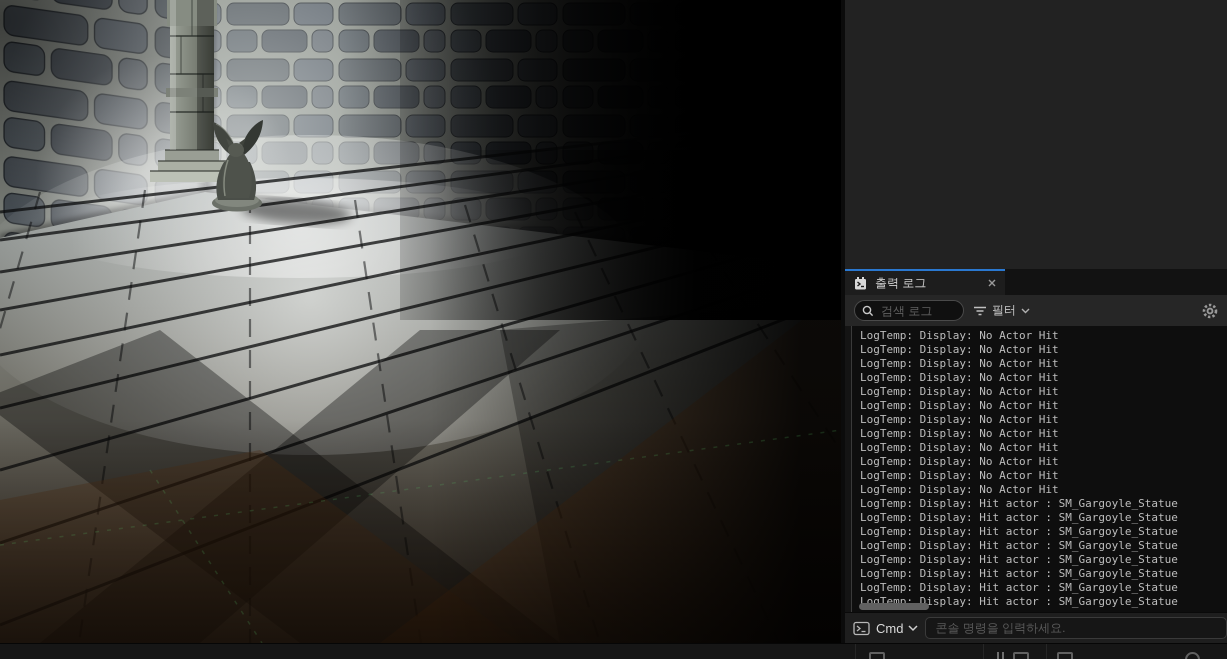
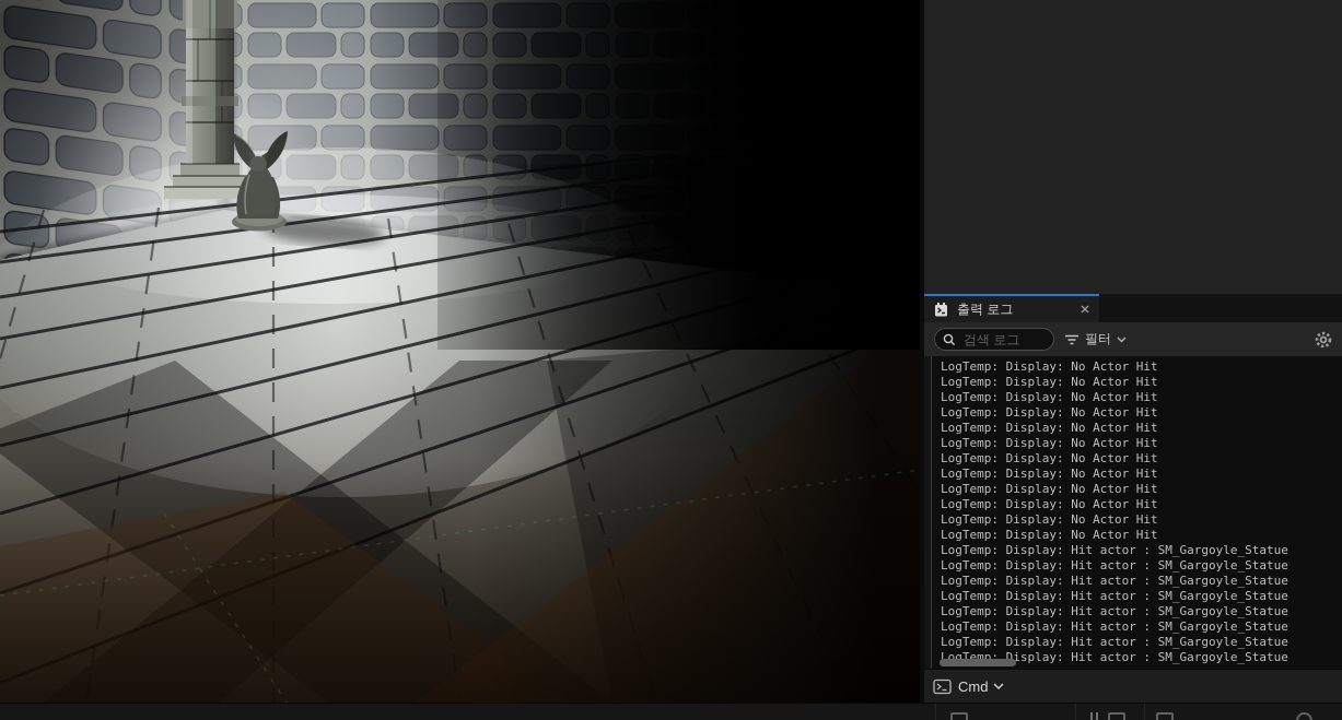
  출력 로그
  검색 로그
  필터
  LogTemp: Display: No Actor Hit
  LogTemp: Display: No Actor Hit
  LogTemp: Display: No Actor Hit
  LogTemp: Display: No Actor Hit
  LogTemp: Display: No Actor Hit
  LogTemp: Display: No Actor Hit
  LogTemp: Display: No Actor Hit
  LogTemp: Display: No Actor Hit
  LogTemp: Display: No Actor Hit
  LogTemp: Display: No Actor Hit
  LogTemp: Display: No Actor Hit
  LogTemp: Display: No Actor Hit
  LogTemp: Display: Hit actor : SM_Gargoyle_Statue
  LogTemp: Display: Hit actor : SM_Gargoyle_Statue
  LogTemp: Display: Hit actor : SM_Gargoyle_Statue
  LogTemp: Display: Hit actor : SM_Gargoyle_Statue
  LogTemp: Display: Hit actor : SM_Gargoyle_Statue
  LogTemp: Display: Hit actor : SM_Gargoyle_Statue
  LogTemp: Display: Hit actor : SM_Gargoyle_Statue
  LogTemp: Display: Hit actor : SM_Gargoyle_Statue
  Cmd
- 콘솔 명령을 입력하세요.
